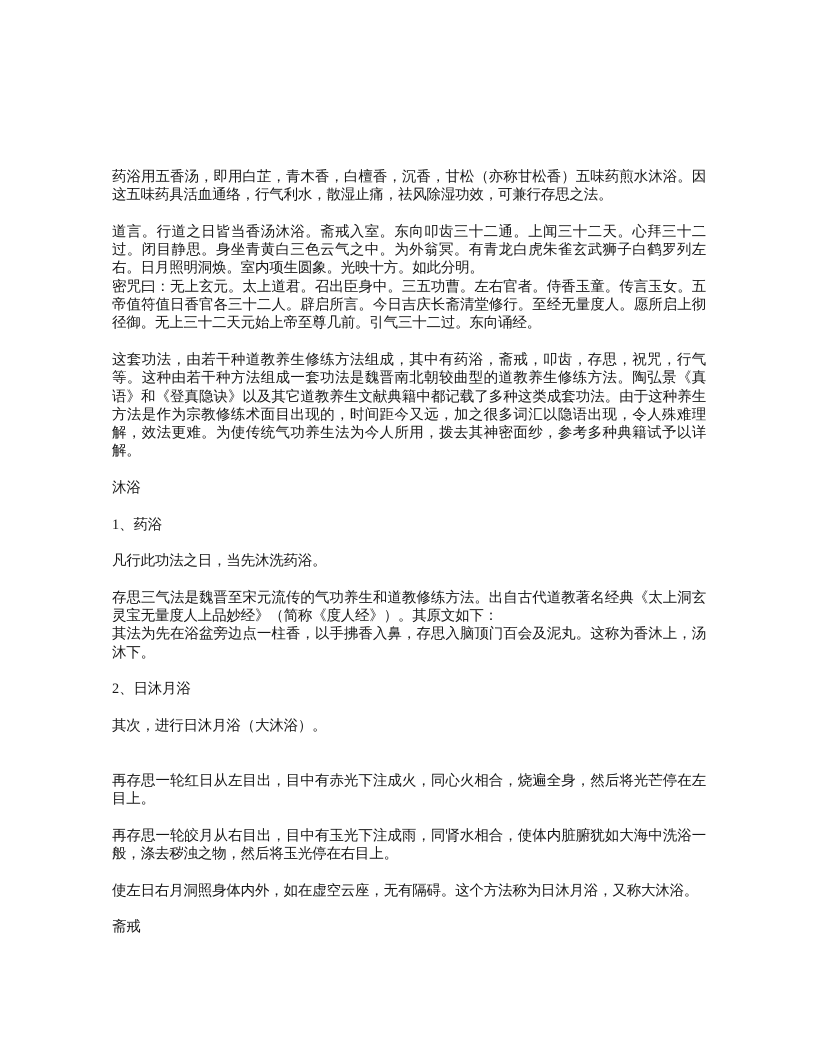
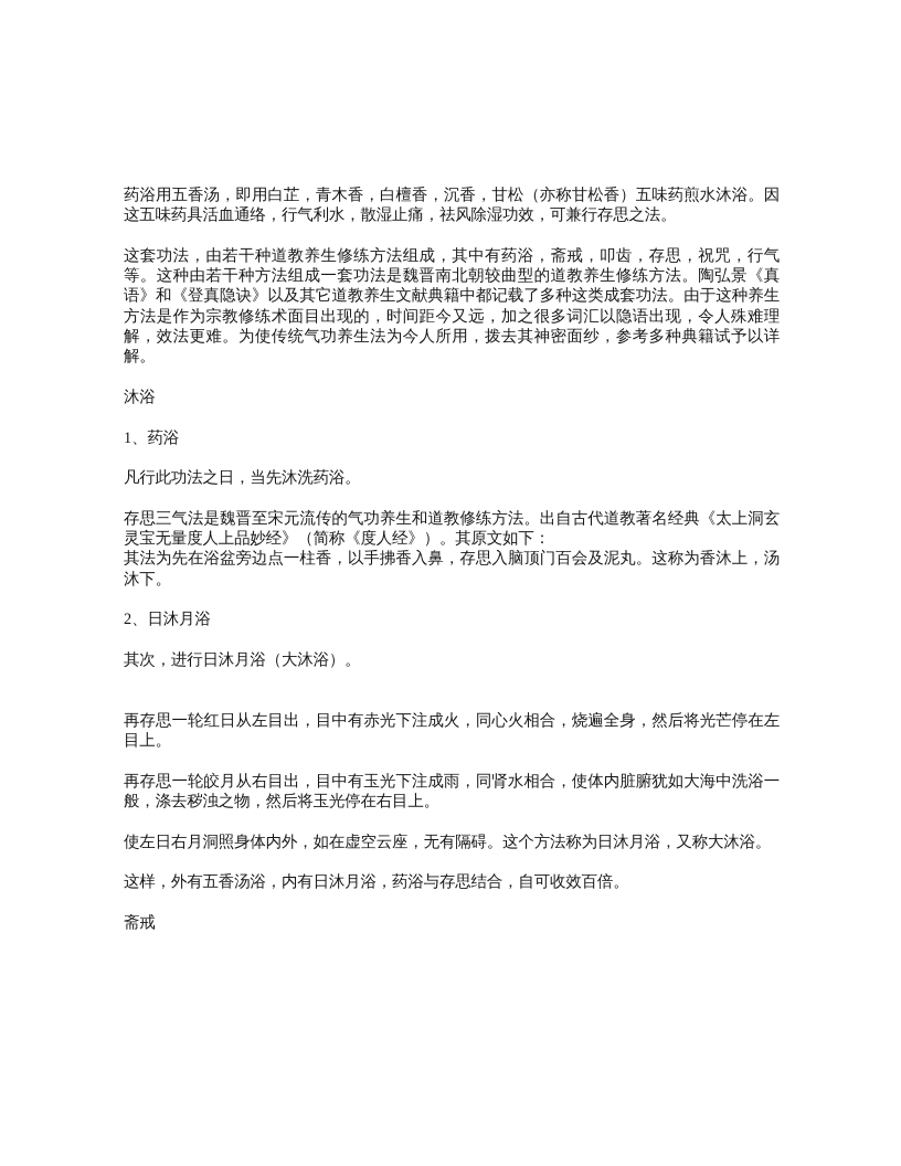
  药浴用五香汤，即用白芷，青木香，白檀香，沉香，甘松（亦称甘松香）五味药煎水沐浴。因这五味药具活血通络，行气利水，散湿止痛，祛风除湿功效，可兼行存思之法。
- 道言。行道之日皆当香汤沐浴。斋戒入室。东向叩齿三十二通。上闻三十二天。心拜三十二过。闭目静思。身坐青黄白三色云气之中。为外翁冥。有青龙白虎朱雀玄武狮子白鹤罗列左右。日月照明洞焕。室内项生圆象。光映十方。如此分明。
- 密咒曰：无上玄元。太上道君。召出臣身中。三五功曹。左右官者。侍香玉童。传言玉女。五帝值符值日香官各三十二人。辟启所言。今日吉庆长斋清堂修行。至经无量度人。愿所启上彻径御。无上三十二天元始上帝至尊几前。引气三十二过。东向诵经。
  这套功法，由若干种道教养生修练方法组成，其中有药浴，斋戒，叩齿，存思，祝咒，行气等。这种由若干种方法组成一套功法是魏晋南北朝较曲型的道教养生修练方法。陶弘景《真语》和《登真隐诀》以及其它道教养生文献典籍中都记载了多种这类成套功法。由于这种养生方法是作为宗教修练术面目出现的，时间距今又远，加之很多词汇以隐语出现，令人殊难理解，效法更难。为使传统气功养生法为今人所用，拨去其神密面纱，参考多种典籍试予以详解。
  沐浴
  1、药浴
  凡行此功法之日，当先沐洗药浴。
  存思三气法是魏晋至宋元流传的气功养生和道教修练方法。出自古代道教著名经典《太上洞玄灵宝无量度人上品妙经》（简称《度人经》）。其原文如下：
  其法为先在浴盆旁边点一柱香，以手拂香入鼻，存思入脑顶门百会及泥丸。这称为香沐上，汤沐下。
  2、日沐月浴
  其次，进行日沐月浴（大沐浴）。
  再存思一轮红日从左目出，目中有赤光下注成火，同心火相合，烧遍全身，然后将光芒停在左目上。
  再存思一轮皎月从右目出，目中有玉光下注成雨，同肾水相合，使体内脏腑犹如大海中洗浴一般，涤去秽浊之物，然后将玉光停在右目上。
  使左日右月洞照身体内外，如在虚空云座，无有隔碍。这个方法称为日沐月浴，又称大沐浴。
+ 这样，外有五香汤浴，内有日沐月浴，药浴与存思结合，自可收效百倍。
  斋戒
